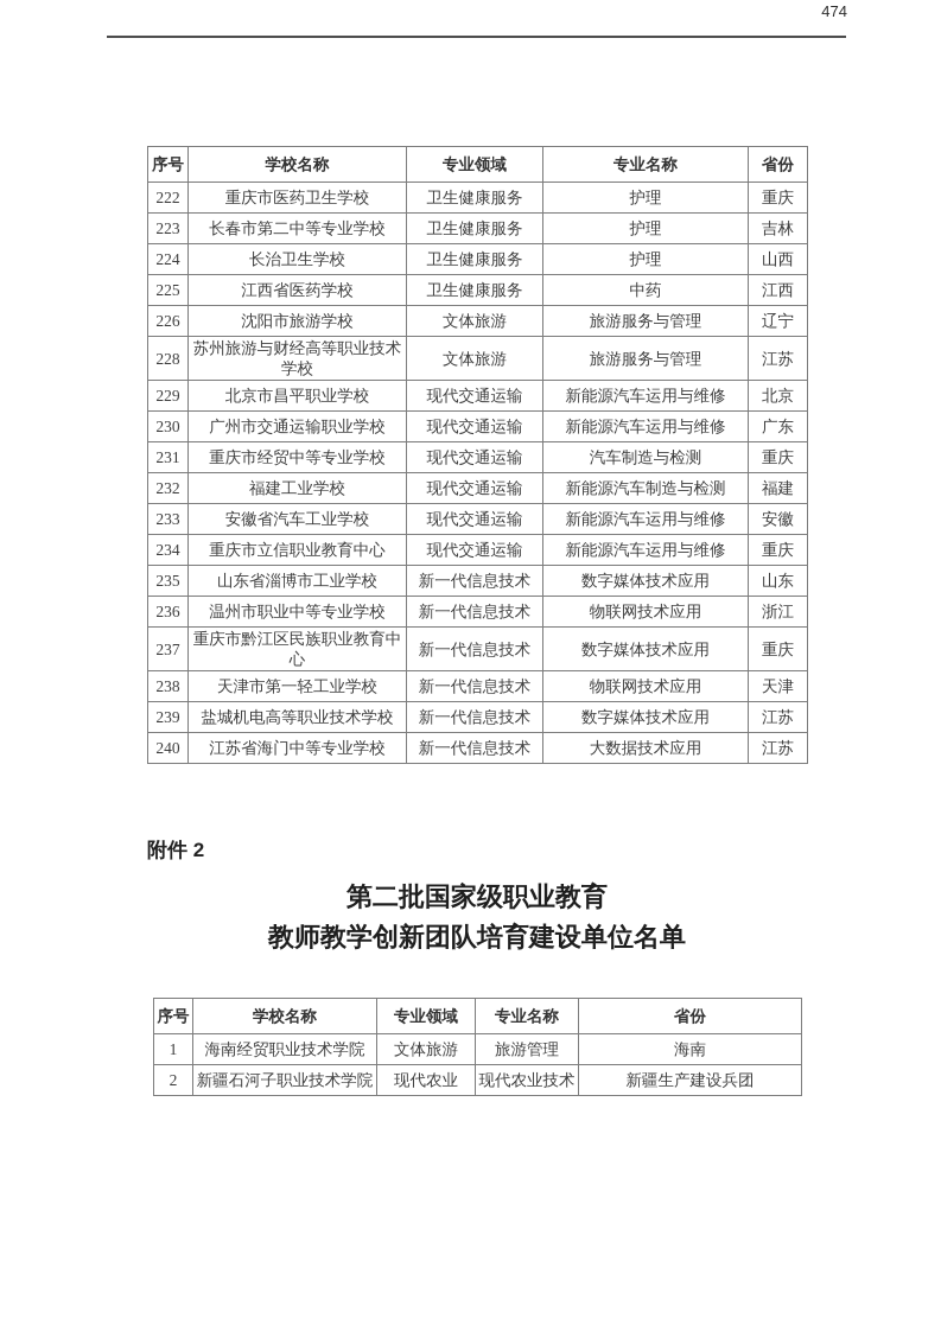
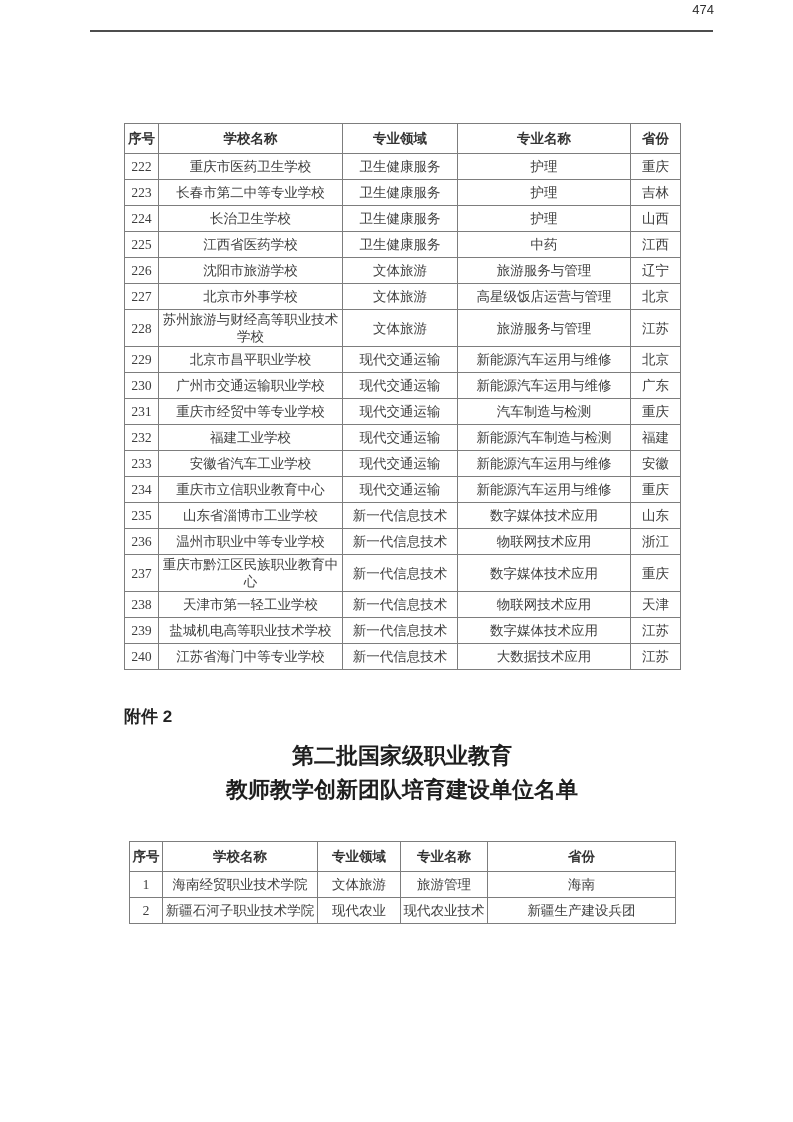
  474
  序号	学校名称	专业领域	专业名称	省份
  222	重庆市医药卫生学校	卫生健康服务	护理	重庆
  223	长春市第二中等专业学校	卫生健康服务	护理	吉林
  224	长治卫生学校	卫生健康服务	护理	山西
  225	江西省医药学校	卫生健康服务	中药	江西
  226	沈阳市旅游学校	文体旅游	旅游服务与管理	辽宁
+ 227	北京市外事学校	文体旅游	高星级饭店运营与管理	北京
  228	苏州旅游与财经高等职业技术学校	文体旅游	旅游服务与管理	江苏
  229	北京市昌平职业学校	现代交通运输	新能源汽车运用与维修	北京
  230	广州市交通运输职业学校	现代交通运输	新能源汽车运用与维修	广东
  231	重庆市经贸中等专业学校	现代交通运输	汽车制造与检测	重庆
  232	福建工业学校	现代交通运输	新能源汽车制造与检测	福建
  233	安徽省汽车工业学校	现代交通运输	新能源汽车运用与维修	安徽
  234	重庆市立信职业教育中心	现代交通运输	新能源汽车运用与维修	重庆
  235	山东省淄博市工业学校	新一代信息技术	数字媒体技术应用	山东
  236	温州市职业中等专业学校	新一代信息技术	物联网技术应用	浙江
  237	重庆市黔江区民族职业教育中心	新一代信息技术	数字媒体技术应用	重庆
  238	天津市第一轻工业学校	新一代信息技术	物联网技术应用	天津
  239	盐城机电高等职业技术学校	新一代信息技术	数字媒体技术应用	江苏
  240	江苏省海门中等专业学校	新一代信息技术	大数据技术应用	江苏
  附件 2
  第二批国家级职业教育
  教师教学创新团队培育建设单位名单
  序号	学校名称	专业领域	专业名称	省份
  1	海南经贸职业技术学院	文体旅游	旅游管理	海南
  2	新疆石河子职业技术学院	现代农业	现代农业技术	新疆生产建设兵团
